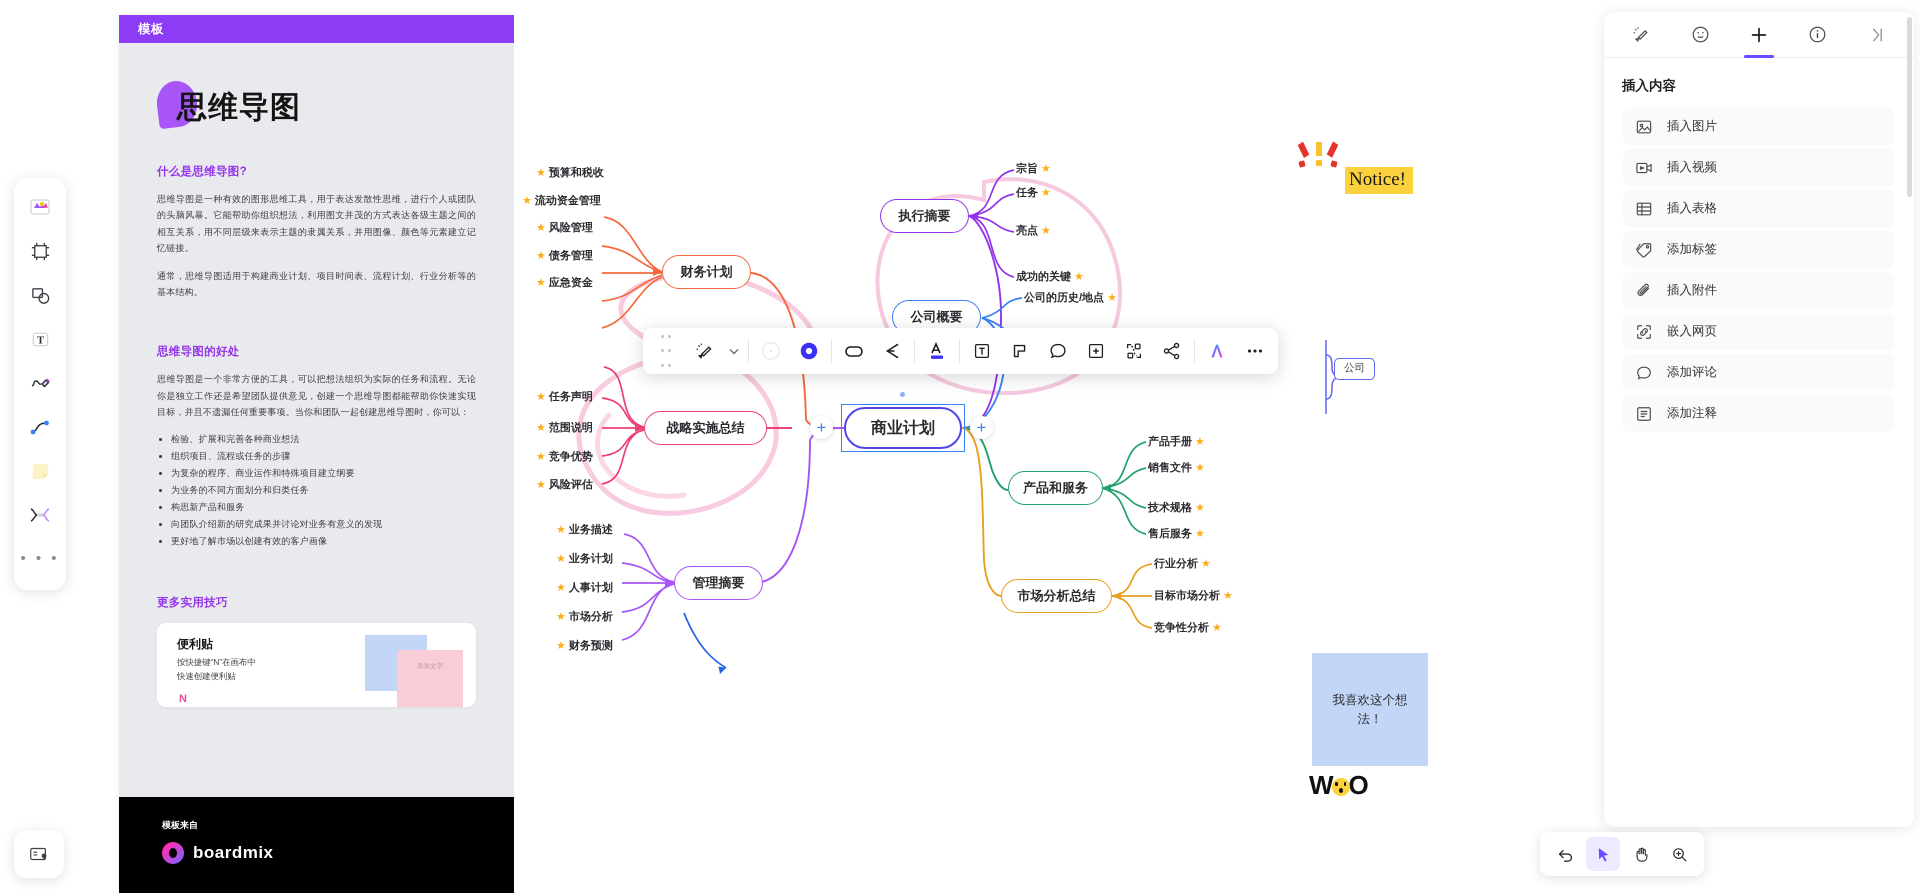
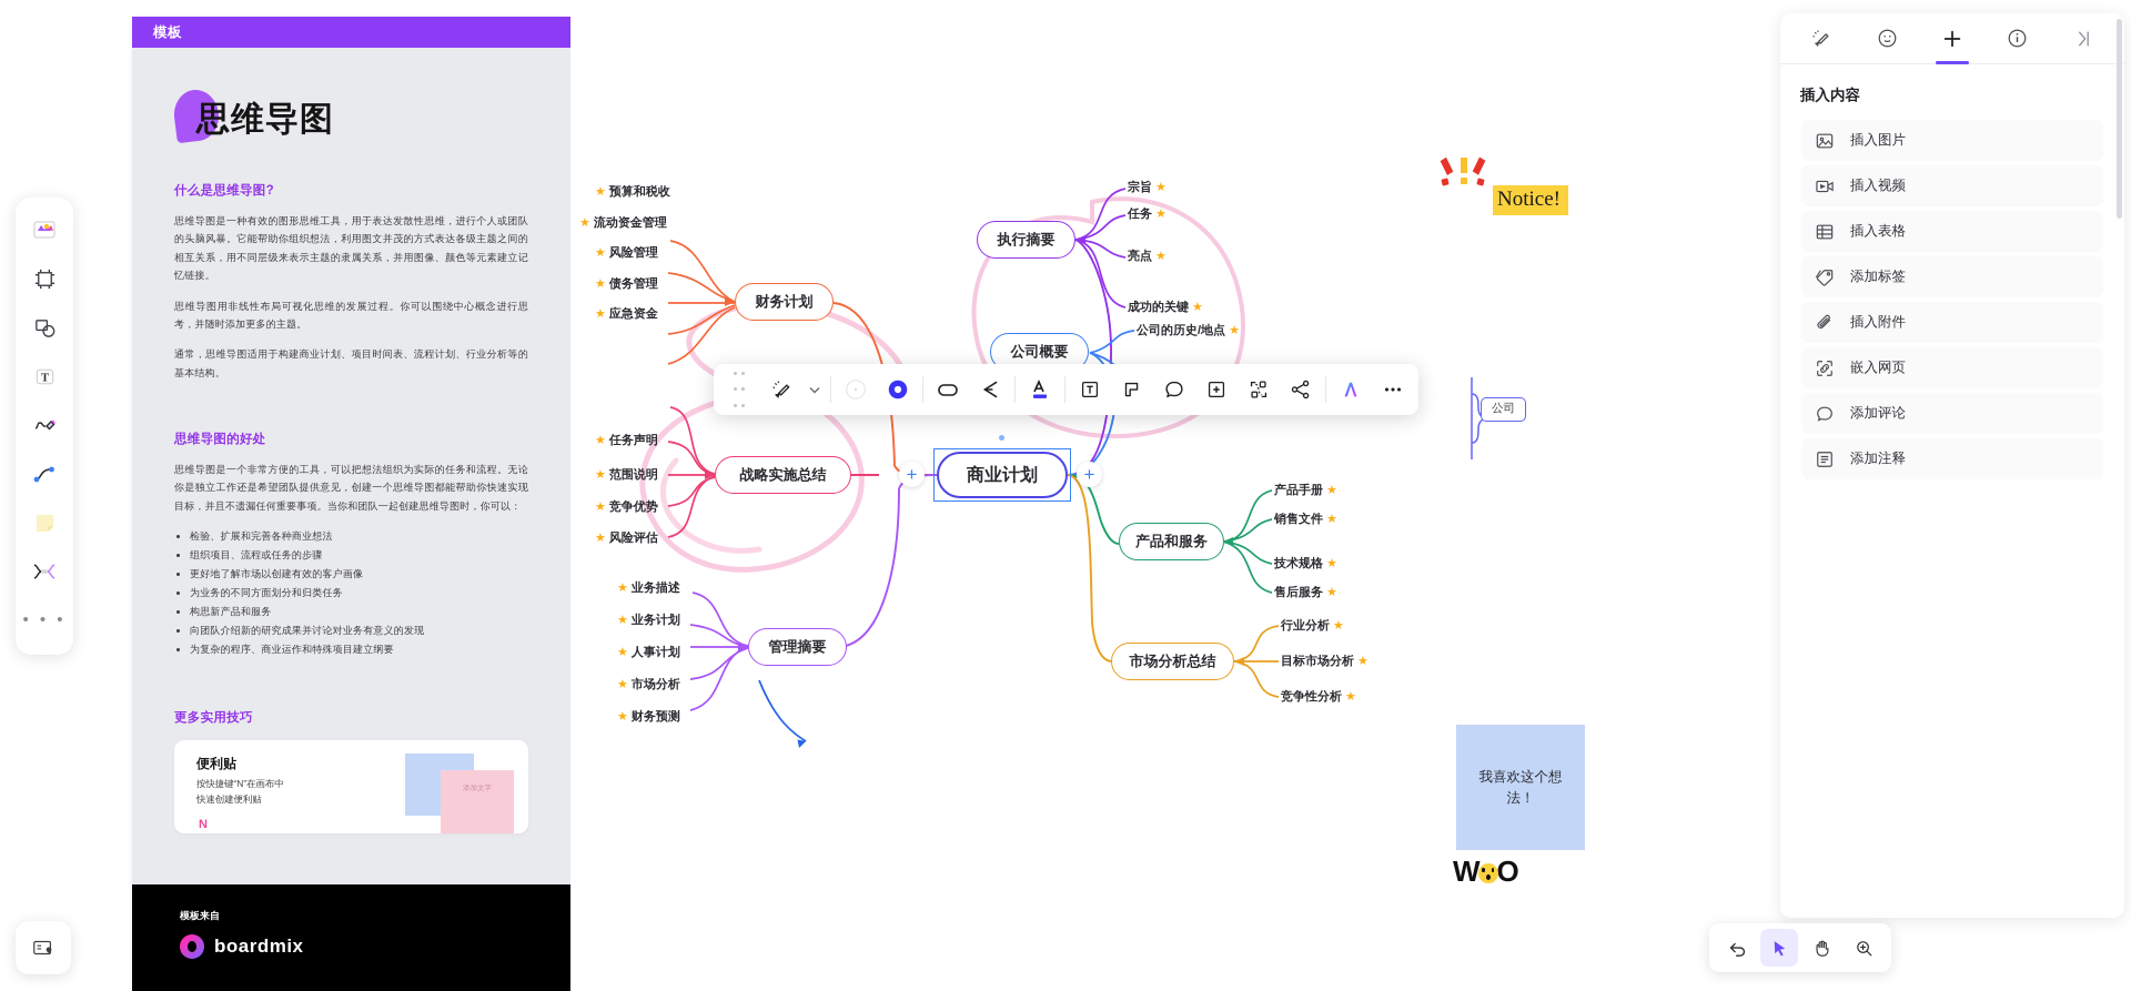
  T
  • • •
  模板
  思维导图
  什么是思维导图?
  思维导图是一种有效的图形思维工具，用于表达发散性思维，进行个人或团队的头脑风暴。它能帮助你组织想法，利用图文并茂的方式表达各级主题之间的相互关系，用不同层级来表示主题的隶属关系，并用图像、颜色等元素建立记忆链接。
+ 思维导图用非线性布局可视化思维的发展过程。你可以围绕中心概念进行思考，并随时添加更多的主题。
  通常，思维导图适用于构建商业计划、项目时间表、流程计划、行业分析等的基本结构。
  思维导图的好处
  思维导图是一个非常方便的工具，可以把想法组织为实际的任务和流程。无论你是独立工作还是希望团队提供意见，创建一个思维导图都能帮助你快速实现目标，并且不遗漏任何重要事项。当你和团队一起创建思维导图时，你可以：
  检验、扩展和完善各种商业想法
  组织项目、流程或任务的步骤
- 为复杂的程序、商业运作和特殊项目建立纲要
+ 更好地了解市场以创建有效的客户画像
  为业务的不同方面划分和归类任务
  构思新产品和服务
  向团队介绍新的研究成果并讨论对业务有意义的发现
- 更好地了解市场以创建有效的客户画像
+ 为复杂的程序、商业运作和特殊项目建立纲要
  更多实用技巧
  便利贴
  按快捷键“N”在画布中
  快速创建便利贴
  N
  模板来自
  boardmix
  ★
  预算和税收
  ★
  流动资金管理
  ★
  风险管理
  ★
  债务管理
  ★
  应急资金
  ★
  任务声明
  ★
  范围说明
  ★
  竞争优势
  ★
  风险评估
  ★
  业务描述
  ★
  业务计划
  ★
  人事计划
  ★
  市场分析
  ★
  财务预测
  财务计划
  战略实施总结
  管理摘要
  商业计划
  +
  +
  执行摘要
  公司概要
  产品和服务
  市场分析总结
  宗旨
  ★
  任务
  ★
  亮点
  ★
  成功的关键
  ★
  公司的历史/地点
  ★
  产品手册
  ★
  销售文件
  ★
  技术规格
  ★
  售后服务
  ★
  行业分析
  ★
  目标市场分析
  ★
  竞争性分析
  ★
  我喜欢这个想法！
  W O
  Notice!
  公司
  插入内容
  插入图片
  插入视频
  插入表格
  添加标签
  插入附件
  嵌入网页
  添加评论
  添加注释
